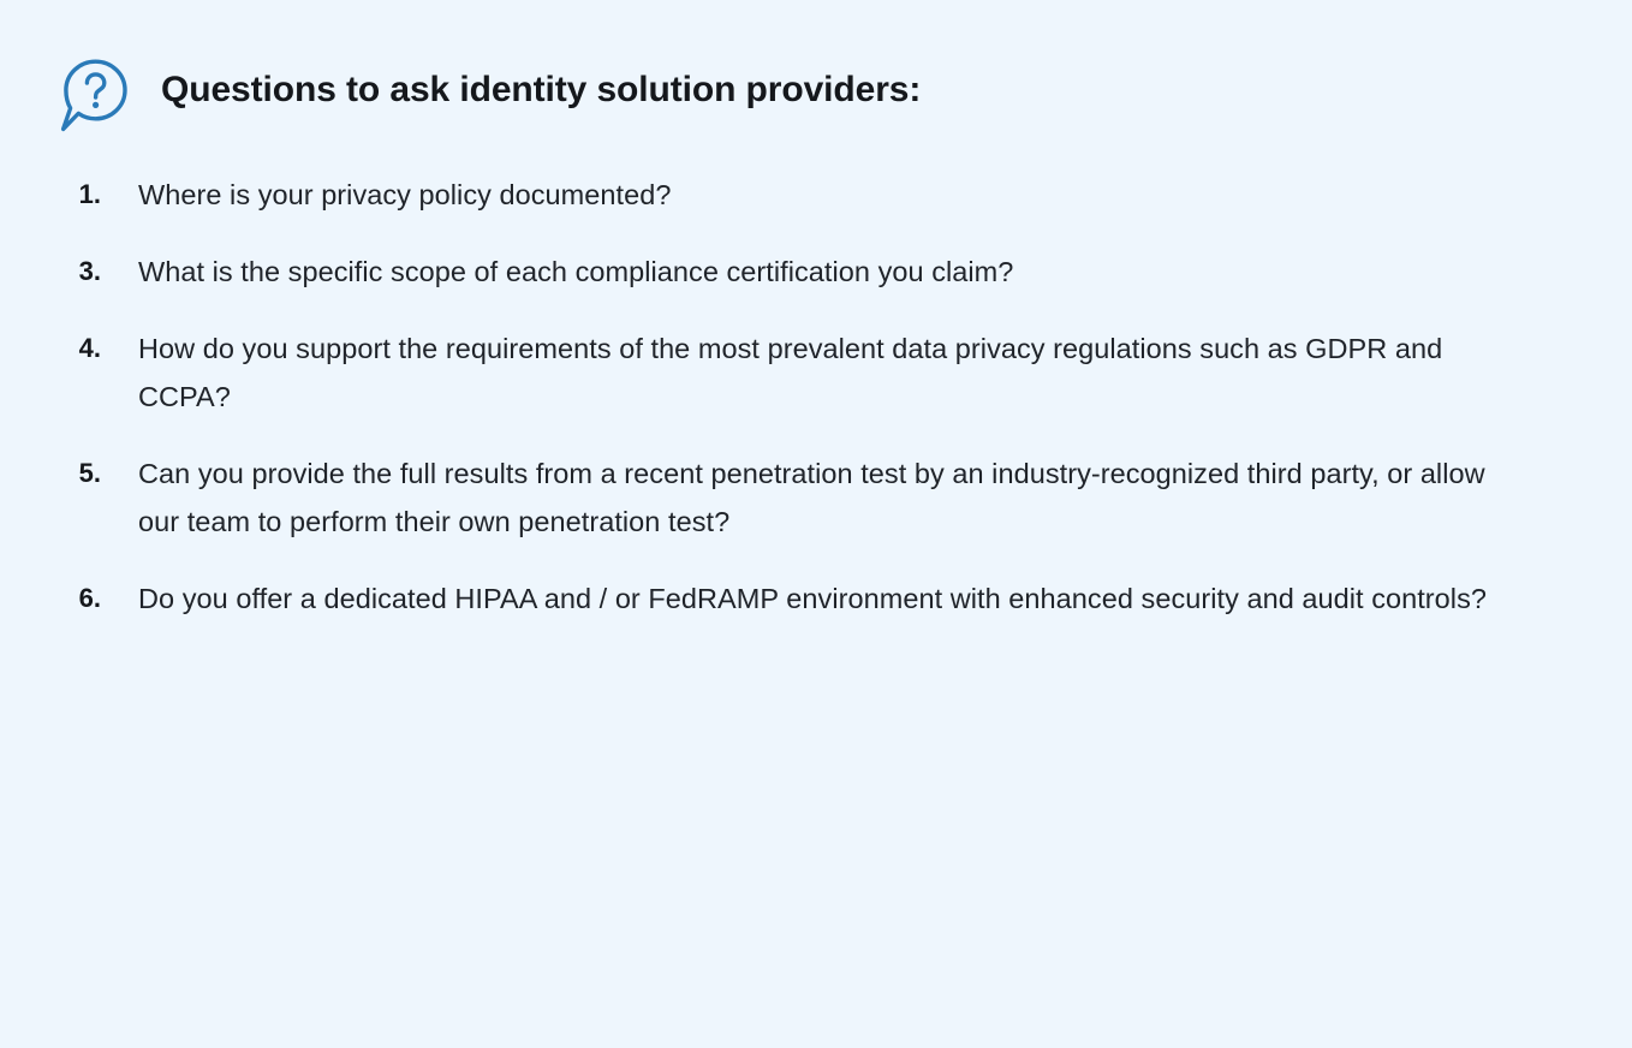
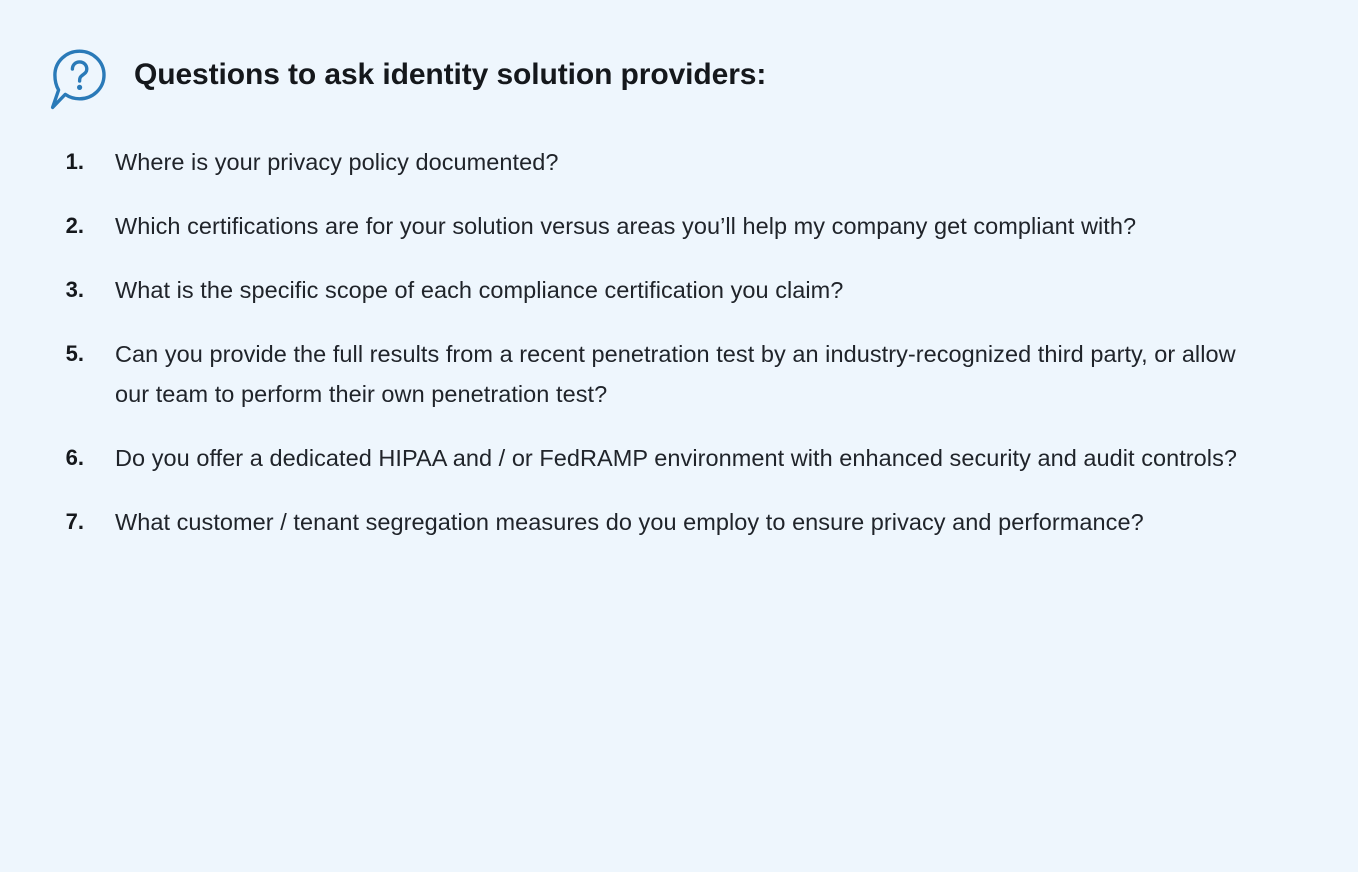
  Questions to ask identity solution providers:
  1.
  Where is your privacy policy documented?
+ 2.
+ Which certifications are for your solution versus areas you’ll help my company get compliant with?
  3.
  What is the specific scope of each compliance certification you claim?
- 4.
- How do you support the requirements of the most prevalent data privacy regulations such as GDPR and CCPA?
  5.
  Can you provide the full results from a recent penetration test by an industry-recognized third party, or allow our team to perform their own penetration test?
  6.
  Do you offer a dedicated HIPAA and / or FedRAMP environment with enhanced security and audit controls?
+ 7.
+ What customer / tenant segregation measures do you employ to ensure privacy and performance?
